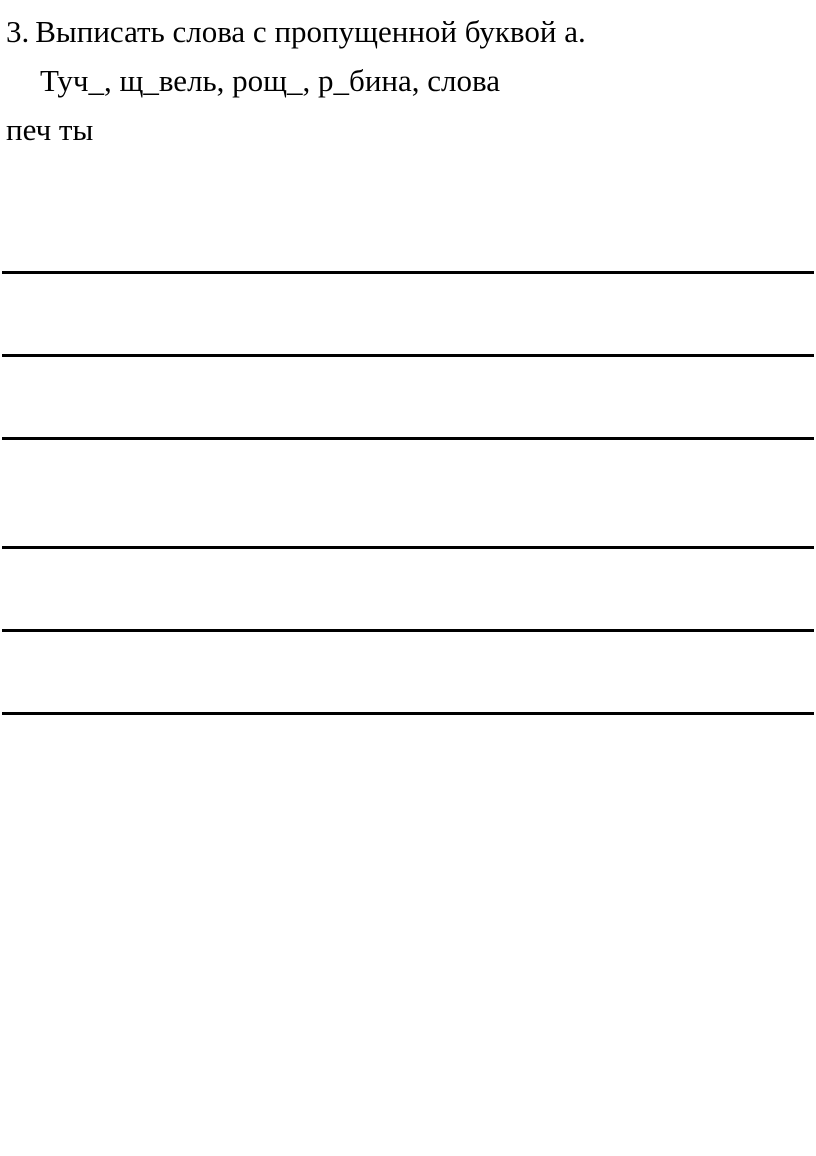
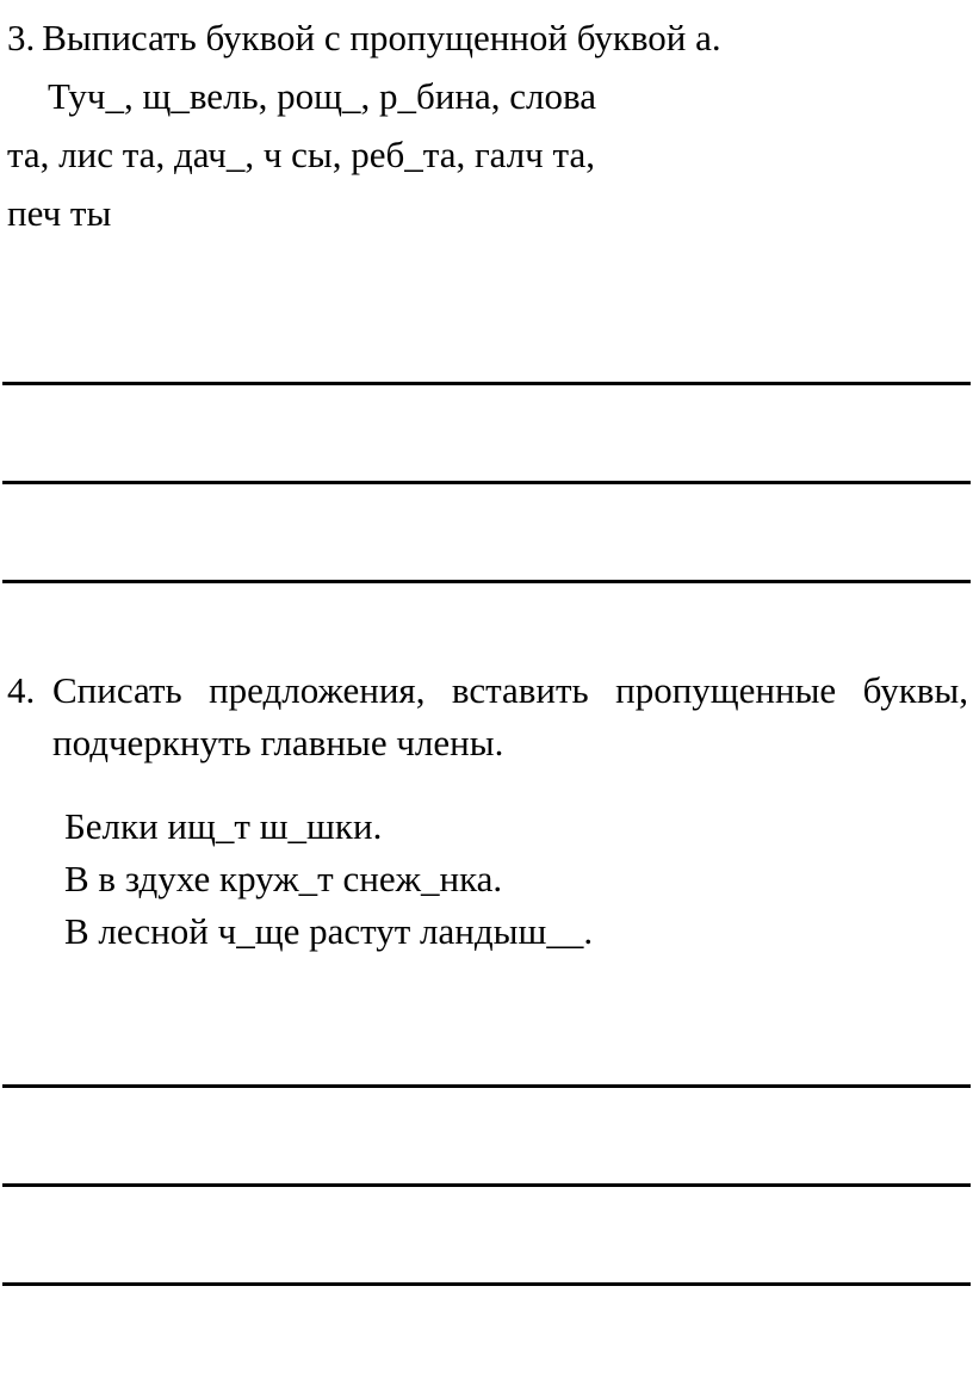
- 3. Выписать слова с пропущенной буквой а.
+ 3. Выписать буквой с пропущенной буквой а.
  Туч_, щ_вель, рощ_, р_бина, слова
+ та, лис та, дач_, ч сы, реб_та, галч та,
  печ ты
+ 4.
+ Списать предложения, вставить пропущенные буквы, подчеркнуть главные члены.
+ Белки ищ_т ш_шки.
+ В в здухе круж_т снеж_нка.
+ В лесной ч_ще растут ландыш__.
